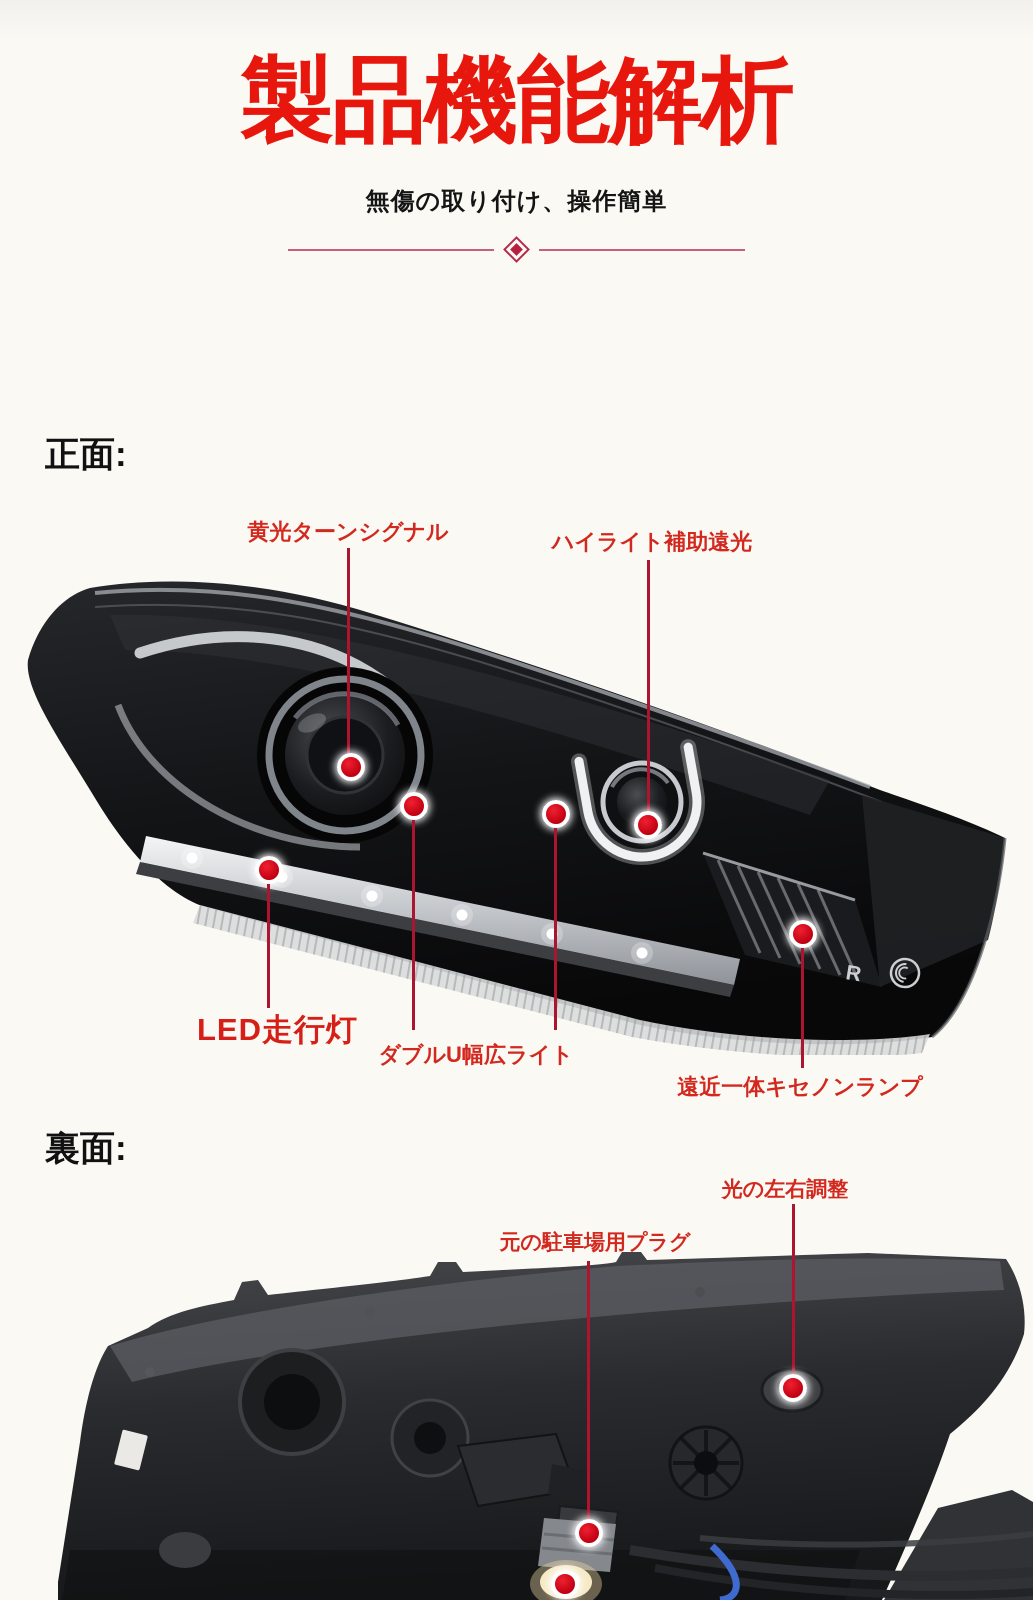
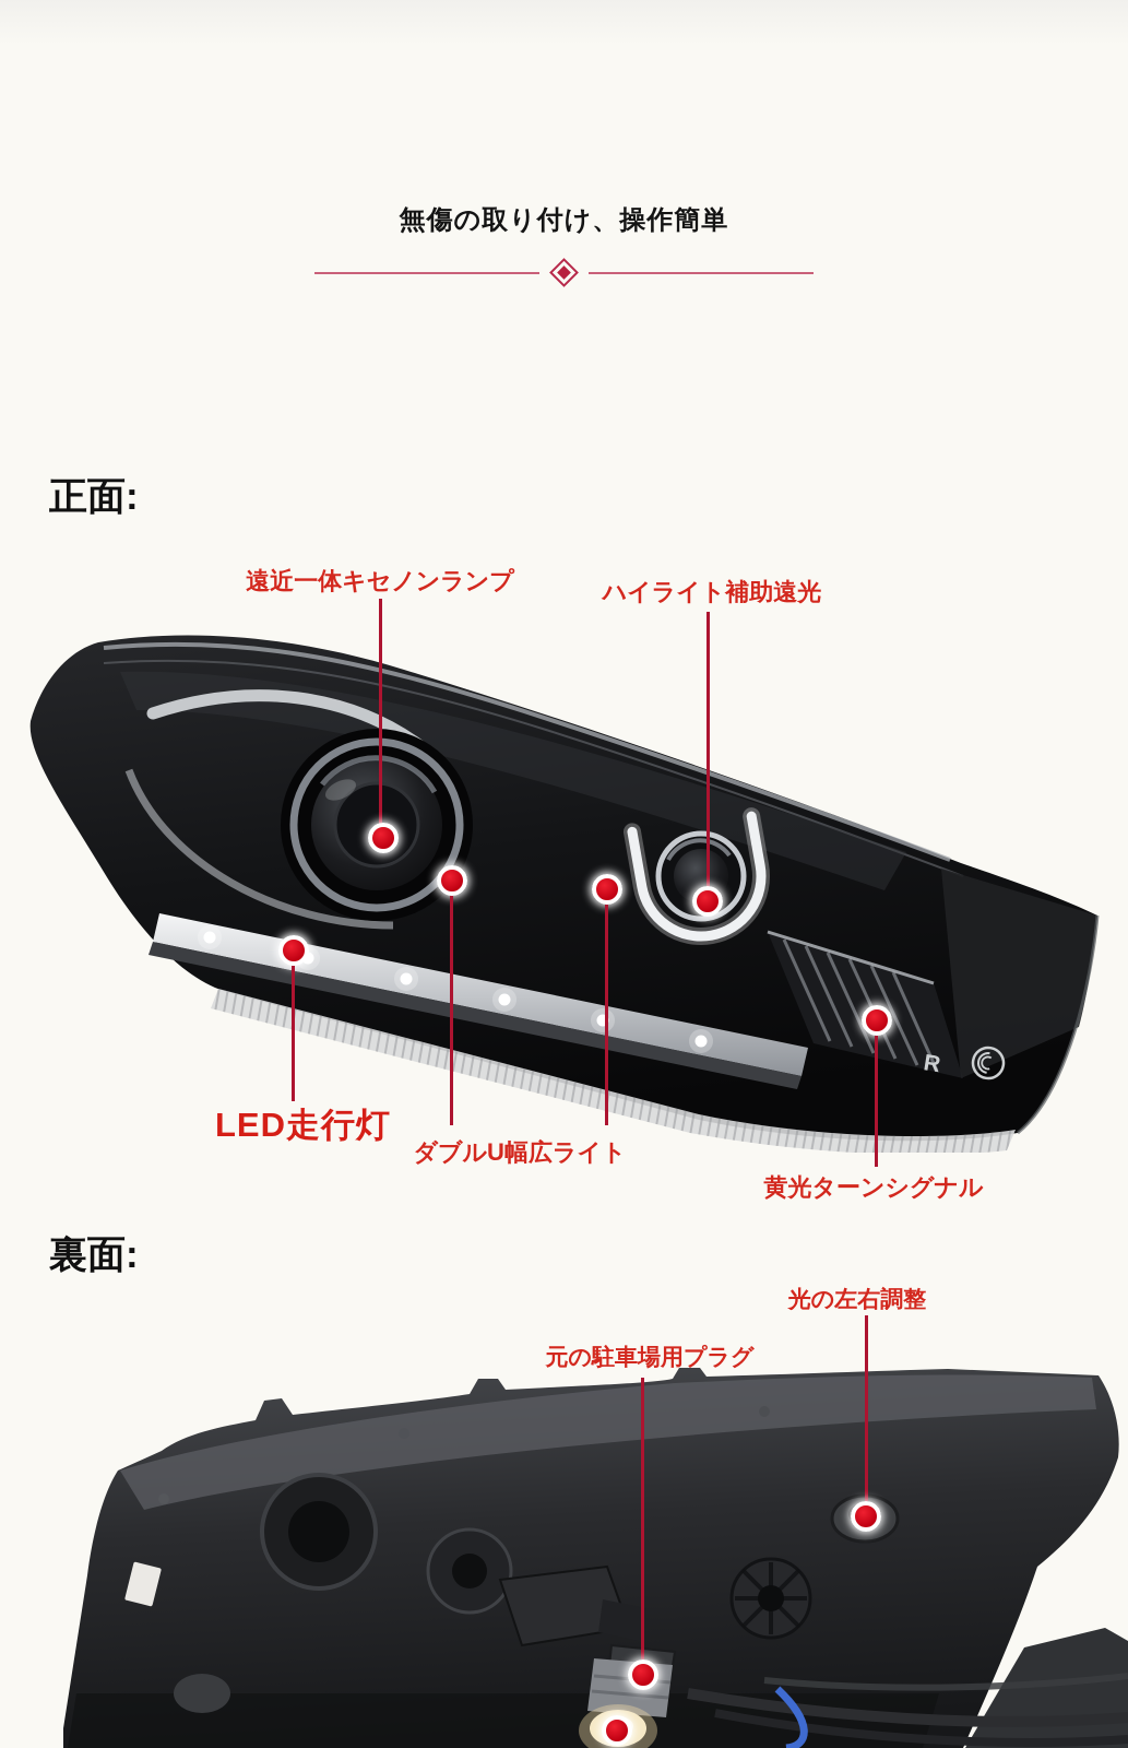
- 製品機能解析
  無傷の取り付け、操作簡単
  正面:
- 黄光ターンシグナル
+ 遠近一体キセノンランプ
  ハイライト補助遠光
  LED走行灯
  ダブルU幅広ライト
- 遠近一体キセノンランプ
+ 黄光ターンシグナル
  裏面:
  光の左右調整
  元の駐車場用プラグ
